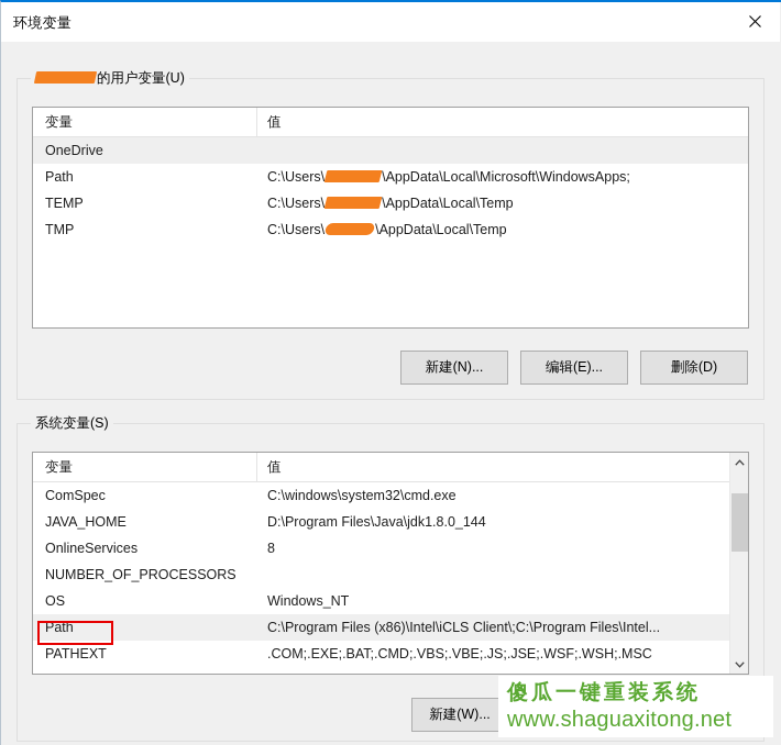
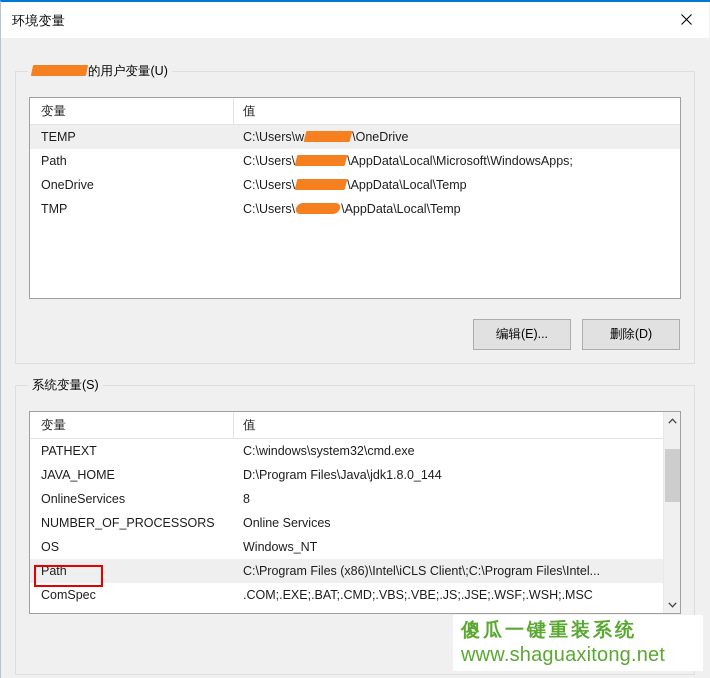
  环境变量
  的用户变量(U)
  变量
  值
- OneDrive
+ TEMP
+ C:\Users\w \OneDrive
  Path
  C:\Users\ \AppData\Local\Microsoft\WindowsApps;
- TEMP
+ OneDrive
  C:\Users\ \AppData\Local\Temp
  TMP
  C:\Users\ \AppData\Local\Temp
- 新建(N)...
  编辑(E)...
  删除(D)
  系统变量(S)
  变量
  值
- ComSpec
+ PATHEXT
  C:\windows\system32\cmd.exe
  JAVA_HOME
  D:\Program Files\Java\jdk1.8.0_144
  OnlineServices
  8
  NUMBER_OF_PROCESSORS
+ Online Services
  OS
  Windows_NT
  Path
  C:\Program Files (x86)\Intel\iCLS Client\;C:\Program Files\Intel...
- PATHEXT
+ ComSpec
  .COM;.EXE;.BAT;.CMD;.VBS;.VBE;.JS;.JSE;.WSF;.WSH;.MSC
- 新建(W)...
  傻瓜一键重装系统
  www.shaguaxitong.net
